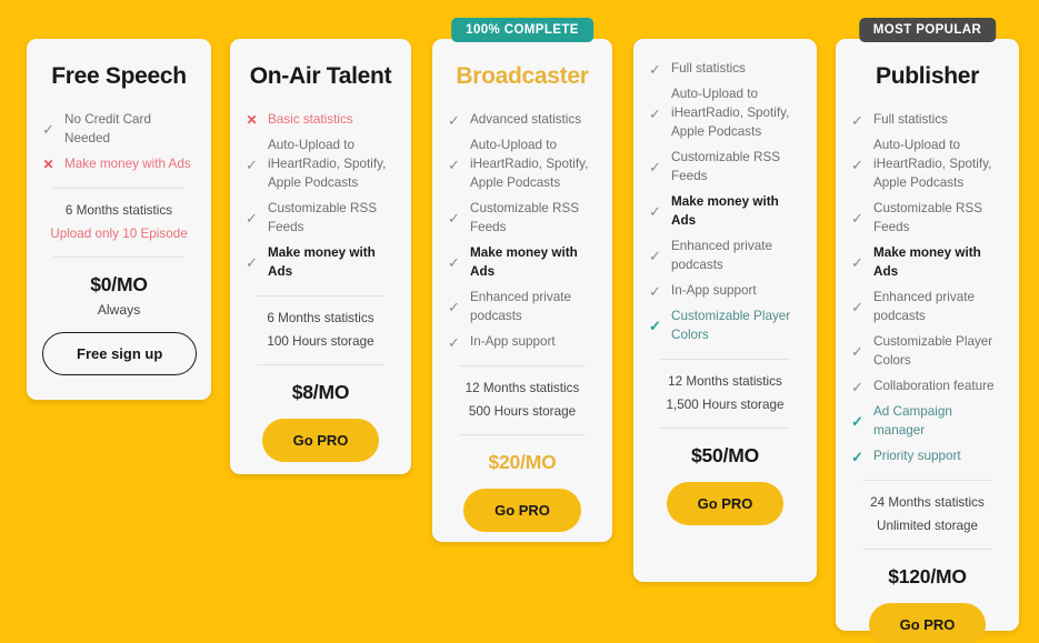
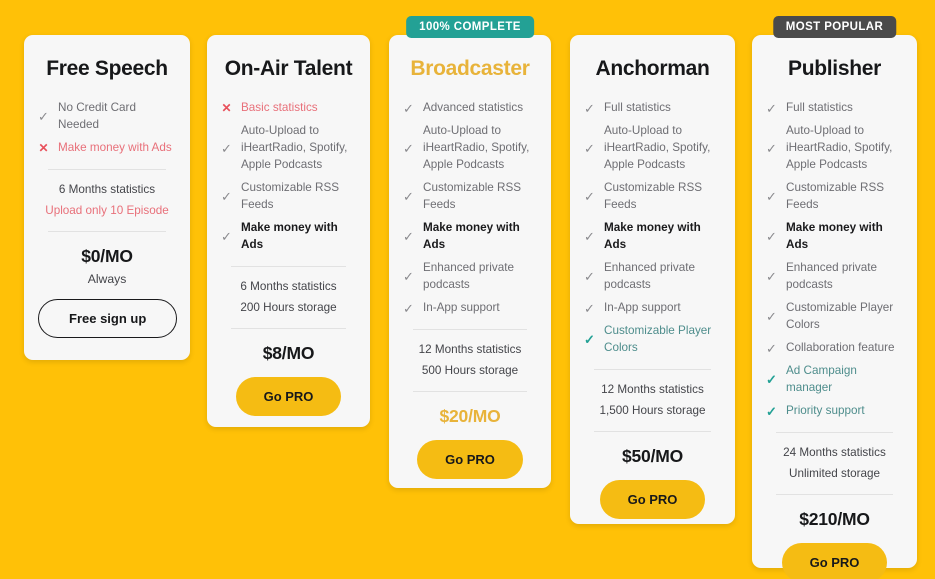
  Free Speech
  ✓
  No Credit Card Needed
  ✕
  Make money with Ads
  6 Months statistics
  Upload only 10 Episode
  $0/MO
  Always
  Free sign up
  On-Air Talent
  ✕
  Basic statistics
  ✓
  Auto-Upload to iHeartRadio, Spotify, Apple Podcasts
  ✓
  Customizable RSS Feeds
  ✓
  Make money with Ads
  6 Months statistics
- 100 Hours storage
+ 200 Hours storage
  $8/MO
  Go PRO
  100% COMPLETE
  Broadcaster
  ✓
  Advanced statistics
  ✓
  Auto-Upload to iHeartRadio, Spotify, Apple Podcasts
  ✓
  Customizable RSS Feeds
  ✓
  Make money with Ads
  ✓
  Enhanced private podcasts
  ✓
  In-App support
  12 Months statistics
  500 Hours storage
  $20/MO
  Go PRO
+ Anchorman
  ✓
  Full statistics
  ✓
  Auto-Upload to iHeartRadio, Spotify, Apple Podcasts
  ✓
  Customizable RSS Feeds
  ✓
  Make money with Ads
  ✓
  Enhanced private podcasts
  ✓
  In-App support
  ✓
  Customizable Player Colors
  12 Months statistics
  1,500 Hours storage
  $50/MO
  Go PRO
  MOST POPULAR
  Publisher
  ✓
  Full statistics
  ✓
  Auto-Upload to iHeartRadio, Spotify, Apple Podcasts
  ✓
  Customizable RSS Feeds
  ✓
  Make money with Ads
  ✓
  Enhanced private podcasts
  ✓
  Customizable Player Colors
  ✓
  Collaboration feature
  ✓
  Ad Campaign manager
  ✓
  Priority support
  24 Months statistics
  Unlimited storage
- $120/MO
+ $210/MO
  Go PRO
